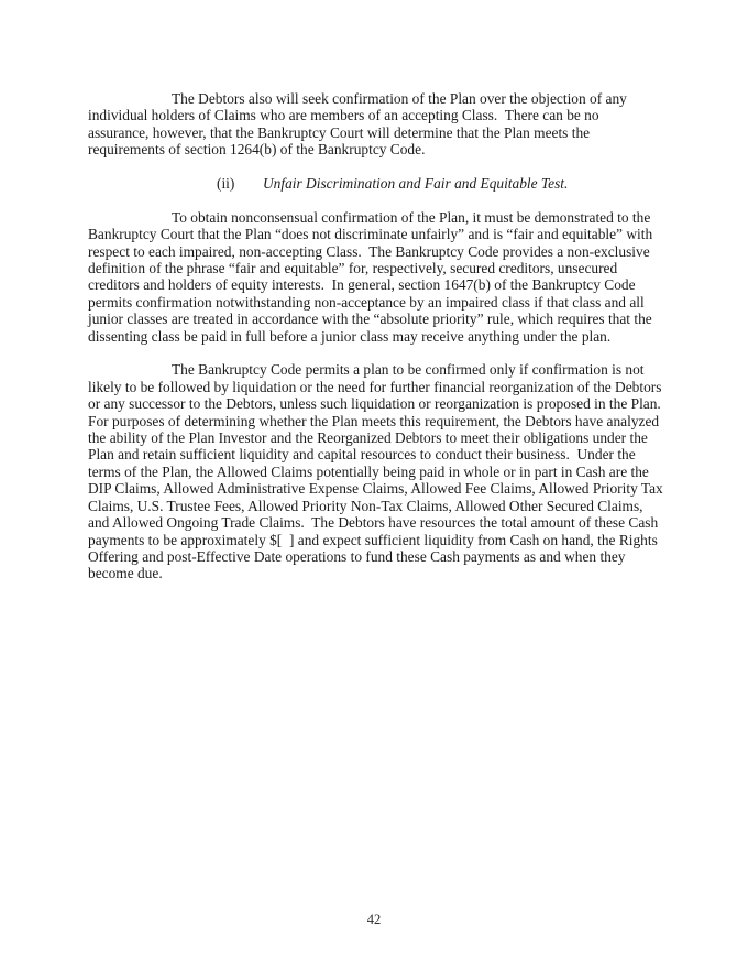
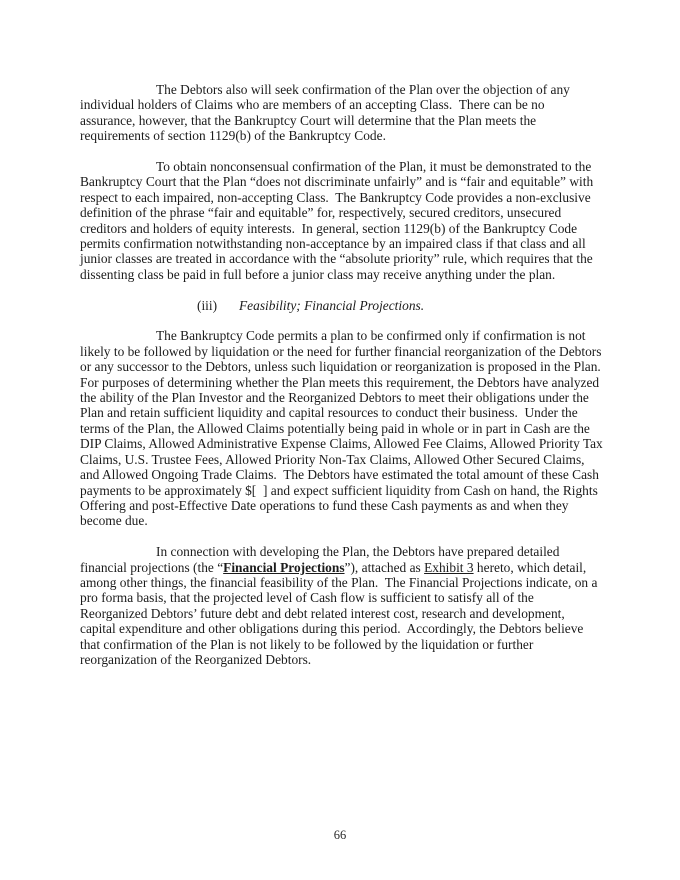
- The Debtors also will seek confirmation of the Plan over the objection of any individual holders of Claims who are members of an accepting Class. There can be no assurance, however, that the Bankruptcy Court will determine that the Plan meets the requirements of section 1264(b) of the Bankruptcy Code.
+ The Debtors also will seek confirmation of the Plan over the objection of any individual holders of Claims who are members of an accepting Class. There can be no assurance, however, that the Bankruptcy Court will determine that the Plan meets the requirements of section 1129(b) of the Bankruptcy Code.
- (ii) Unfair Discrimination and Fair and Equitable Test.
- To obtain nonconsensual confirmation of the Plan, it must be demonstrated to the Bankruptcy Court that the Plan “does not discriminate unfairly” and is “fair and equitable” with respect to each impaired, non-accepting Class. The Bankruptcy Code provides a non-exclusive definition of the phrase “fair and equitable” for, respectively, secured creditors, unsecured creditors and holders of equity interests. In general, section 1647(b) of the Bankruptcy Code permits confirmation notwithstanding non-acceptance by an impaired class if that class and all junior classes are treated in accordance with the “absolute priority” rule, which requires that the dissenting class be paid in full before a junior class may receive anything under the plan.
+ To obtain nonconsensual confirmation of the Plan, it must be demonstrated to the Bankruptcy Court that the Plan “does not discriminate unfairly” and is “fair and equitable” with respect to each impaired, non-accepting Class. The Bankruptcy Code provides a non-exclusive definition of the phrase “fair and equitable” for, respectively, secured creditors, unsecured creditors and holders of equity interests. In general, section 1129(b) of the Bankruptcy Code permits confirmation notwithstanding non-acceptance by an impaired class if that class and all junior classes are treated in accordance with the “absolute priority” rule, which requires that the dissenting class be paid in full before a junior class may receive anything under the plan.
+ (iii) Feasibility; Financial Projections.
- The Bankruptcy Code permits a plan to be confirmed only if confirmation is not likely to be followed by liquidation or the need for further financial reorganization of the Debtors or any successor to the Debtors, unless such liquidation or reorganization is proposed in the Plan. For purposes of determining whether the Plan meets this requirement, the Debtors have analyzed the ability of the Plan Investor and the Reorganized Debtors to meet their obligations under the Plan and retain sufficient liquidity and capital resources to conduct their business. Under the terms of the Plan, the Allowed Claims potentially being paid in whole or in part in Cash are the DIP Claims, Allowed Administrative Expense Claims, Allowed Fee Claims, Allowed Priority Tax Claims, U.S. Trustee Fees, Allowed Priority Non-Tax Claims, Allowed Other Secured Claims, and Allowed Ongoing Trade Claims. The Debtors have resources the total amount of these Cash payments to be approximately $[ ] and expect sufficient liquidity from Cash on hand, the Rights Offering and post-Effective Date operations to fund these Cash payments as and when they become due.
+ The Bankruptcy Code permits a plan to be confirmed only if confirmation is not likely to be followed by liquidation or the need for further financial reorganization of the Debtors or any successor to the Debtors, unless such liquidation or reorganization is proposed in the Plan. For purposes of determining whether the Plan meets this requirement, the Debtors have analyzed the ability of the Plan Investor and the Reorganized Debtors to meet their obligations under the Plan and retain sufficient liquidity and capital resources to conduct their business. Under the terms of the Plan, the Allowed Claims potentially being paid in whole or in part in Cash are the DIP Claims, Allowed Administrative Expense Claims, Allowed Fee Claims, Allowed Priority Tax Claims, U.S. Trustee Fees, Allowed Priority Non-Tax Claims, Allowed Other Secured Claims, and Allowed Ongoing Trade Claims. The Debtors have estimated the total amount of these Cash payments to be approximately $[ ] and expect sufficient liquidity from Cash on hand, the Rights Offering and post-Effective Date operations to fund these Cash payments as and when they become due.
+ In connection with developing the Plan, the Debtors have prepared detailed financial projections (the “Financial Projections”), attached as Exhibit 3 hereto, which detail, among other things, the financial feasibility of the Plan. The Financial Projections indicate, on a pro forma basis, that the projected level of Cash flow is sufficient to satisfy all of the Reorganized Debtors’ future debt and debt related interest cost, research and development, capital expenditure and other obligations during this period. Accordingly, the Debtors believe that confirmation of the Plan is not likely to be followed by the liquidation or further reorganization of the Reorganized Debtors.
- 42
+ 66
